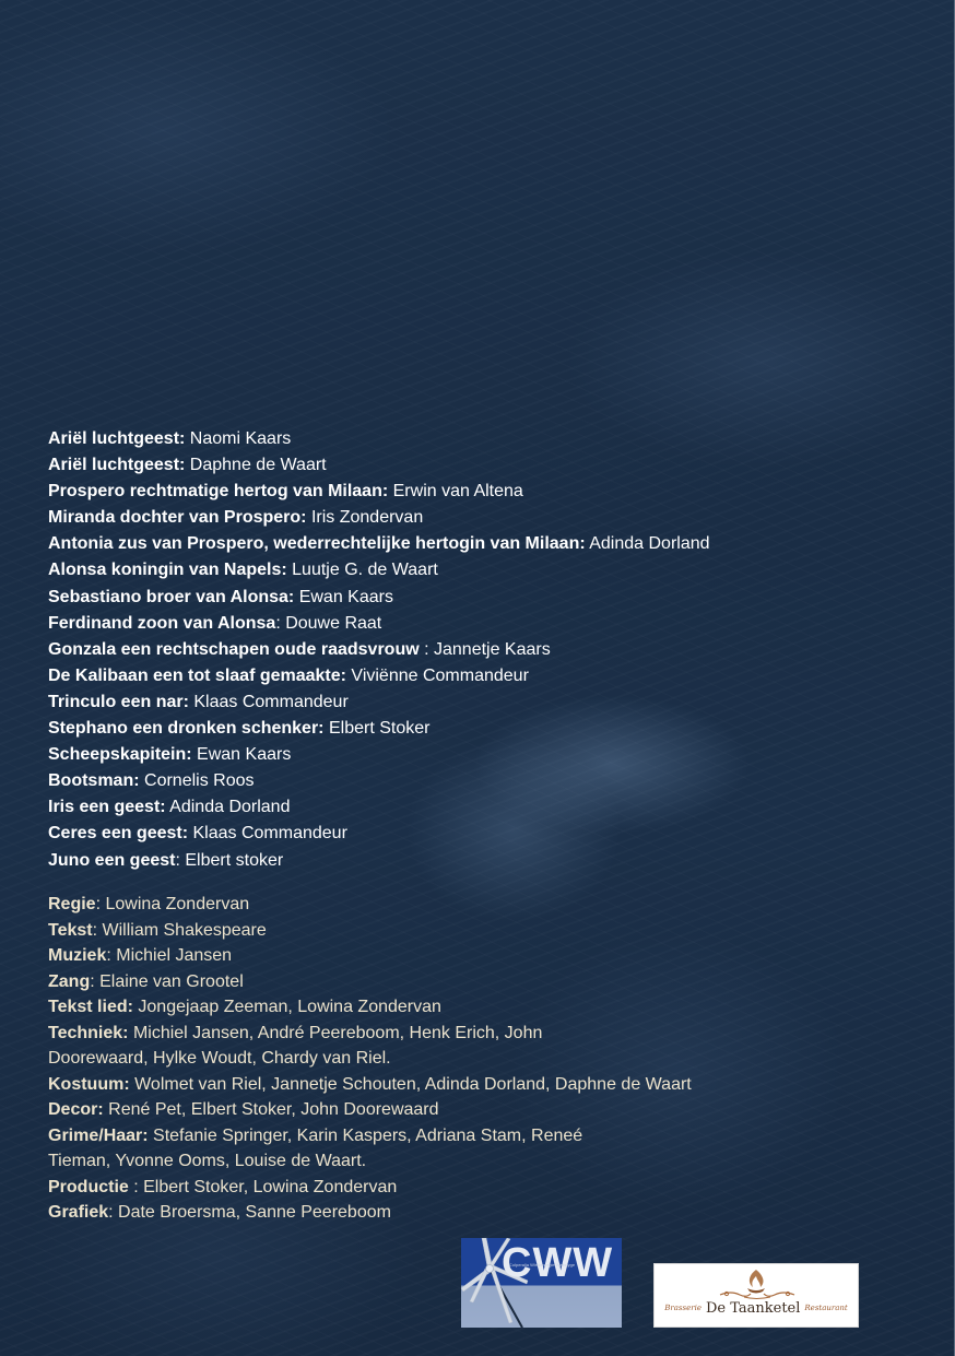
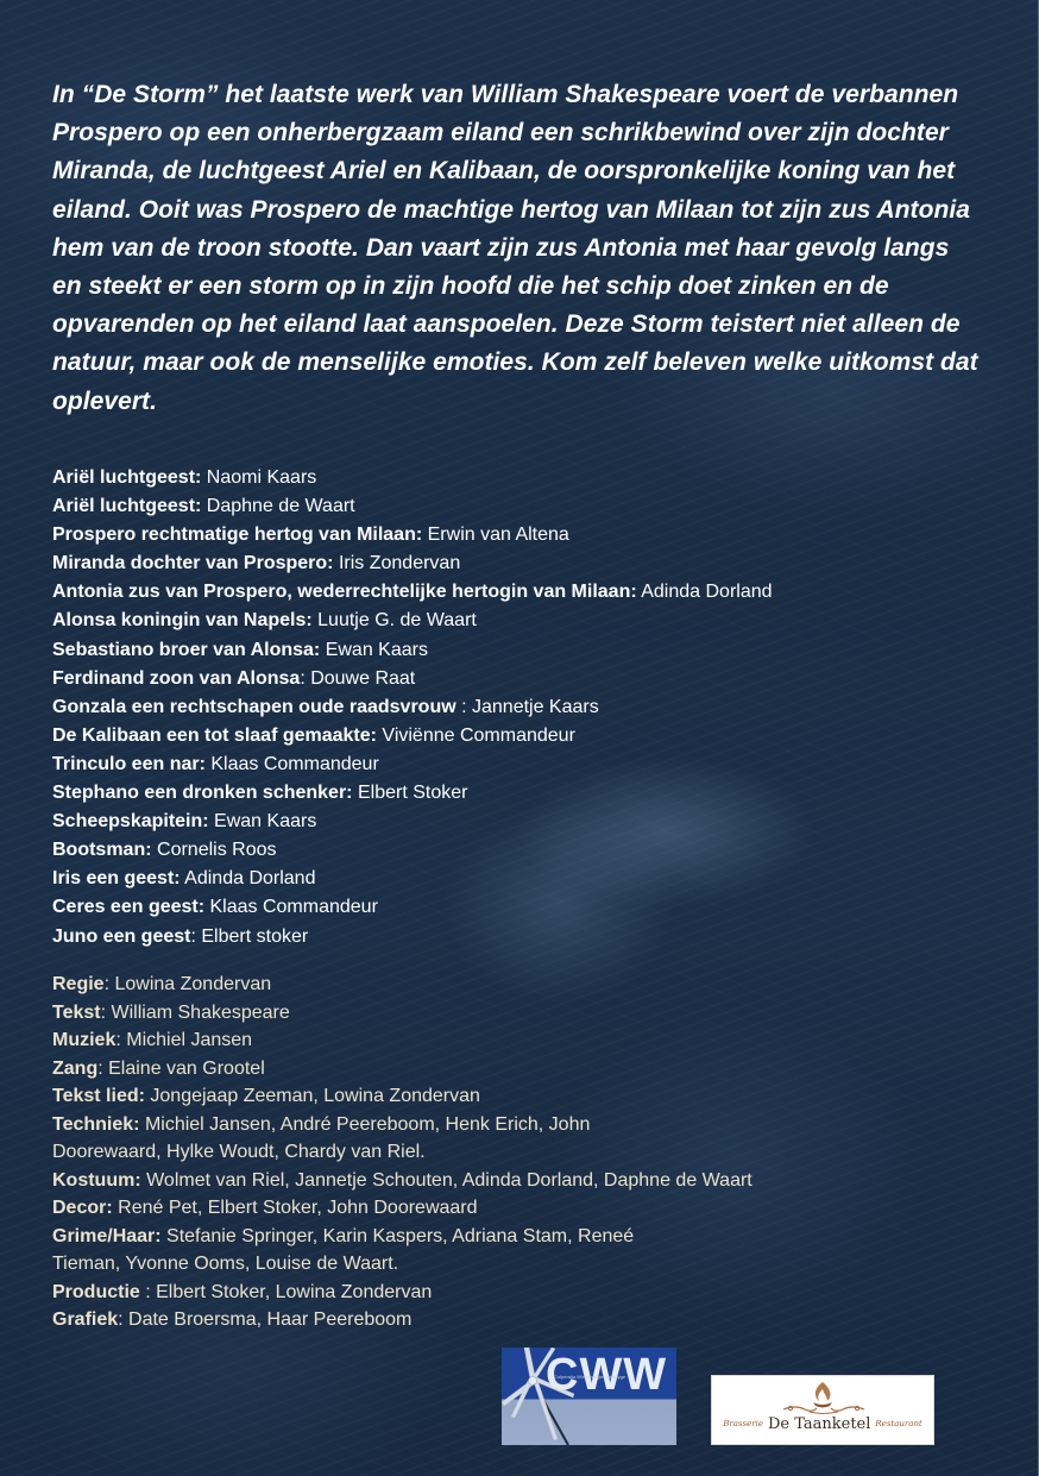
+ In “De Storm” het laatste werk van William Shakespeare voert de verbannen Prospero op een onherbergzaam eiland een schrikbewind over zijn dochter Miranda, de luchtgeest Ariel en Kalibaan, de oorspronkelijke koning van het eiland. Ooit was Prospero de machtige hertog van Milaan tot zijn zus Antonia hem van de troon stootte. Dan vaart zijn zus Antonia met haar gevolg langs en steekt er een storm op in zijn hoofd die het schip doet zinken en de opvarenden op het eiland laat aanspoelen. Deze Storm teistert niet alleen de natuur, maar ook de menselijke emoties. Kom zelf beleven welke uitkomst dat oplevert.
  Ariël luchtgeest: Naomi Kaars
  Ariël luchtgeest: Daphne de Waart
  Prospero rechtmatige hertog van Milaan: Erwin van Altena
  Miranda dochter van Prospero: Iris Zondervan
  Antonia zus van Prospero, wederrechtelijke hertogin van Milaan: Adinda Dorland
  Alonsa koningin van Napels: Luutje G. de Waart
  Sebastiano broer van Alonsa: Ewan Kaars
  Ferdinand zoon van Alonsa: Douwe Raat
  Gonzala een rechtschapen oude raadsvrouw : Jannetje Kaars
  De Kalibaan een tot slaaf gemaakte: Viviënne Commandeur
  Trinculo een nar: Klaas Commandeur
  Stephano een dronken schenker: Elbert Stoker
  Scheepskapitein: Ewan Kaars
  Bootsman: Cornelis Roos
  Iris een geest: Adinda Dorland
  Ceres een geest: Klaas Commandeur
  Juno een geest: Elbert stoker
  Regie: Lowina Zondervan
  Tekst: William Shakespeare
  Muziek: Michiel Jansen
  Zang: Elaine van Grootel
  Tekst lied: Jongejaap Zeeman, Lowina Zondervan
  Techniek: Michiel Jansen, André Peereboom, Henk Erich, John Doorewaard, Hylke Woudt, Chardy van Riel.
  Kostuum: Wolmet van Riel, Jannetje Schouten, Adinda Dorland, Daphne de Waart
  Decor: René Pet, Elbert Stoker, John Doorewaard
  Grime/Haar: Stefanie Springer, Karin Kaspers, Adriana Stam, Reneé Tieman, Yvonne Ooms, Louise de Waart.
  Productie : Elbert Stoker, Lowina Zondervan
- Grafiek: Date Broersma, Sanne Peereboom
+ Grafiek: Date Broersma, Haar Peereboom
  CWW
  Brasserie De Taanketel Restaurant
